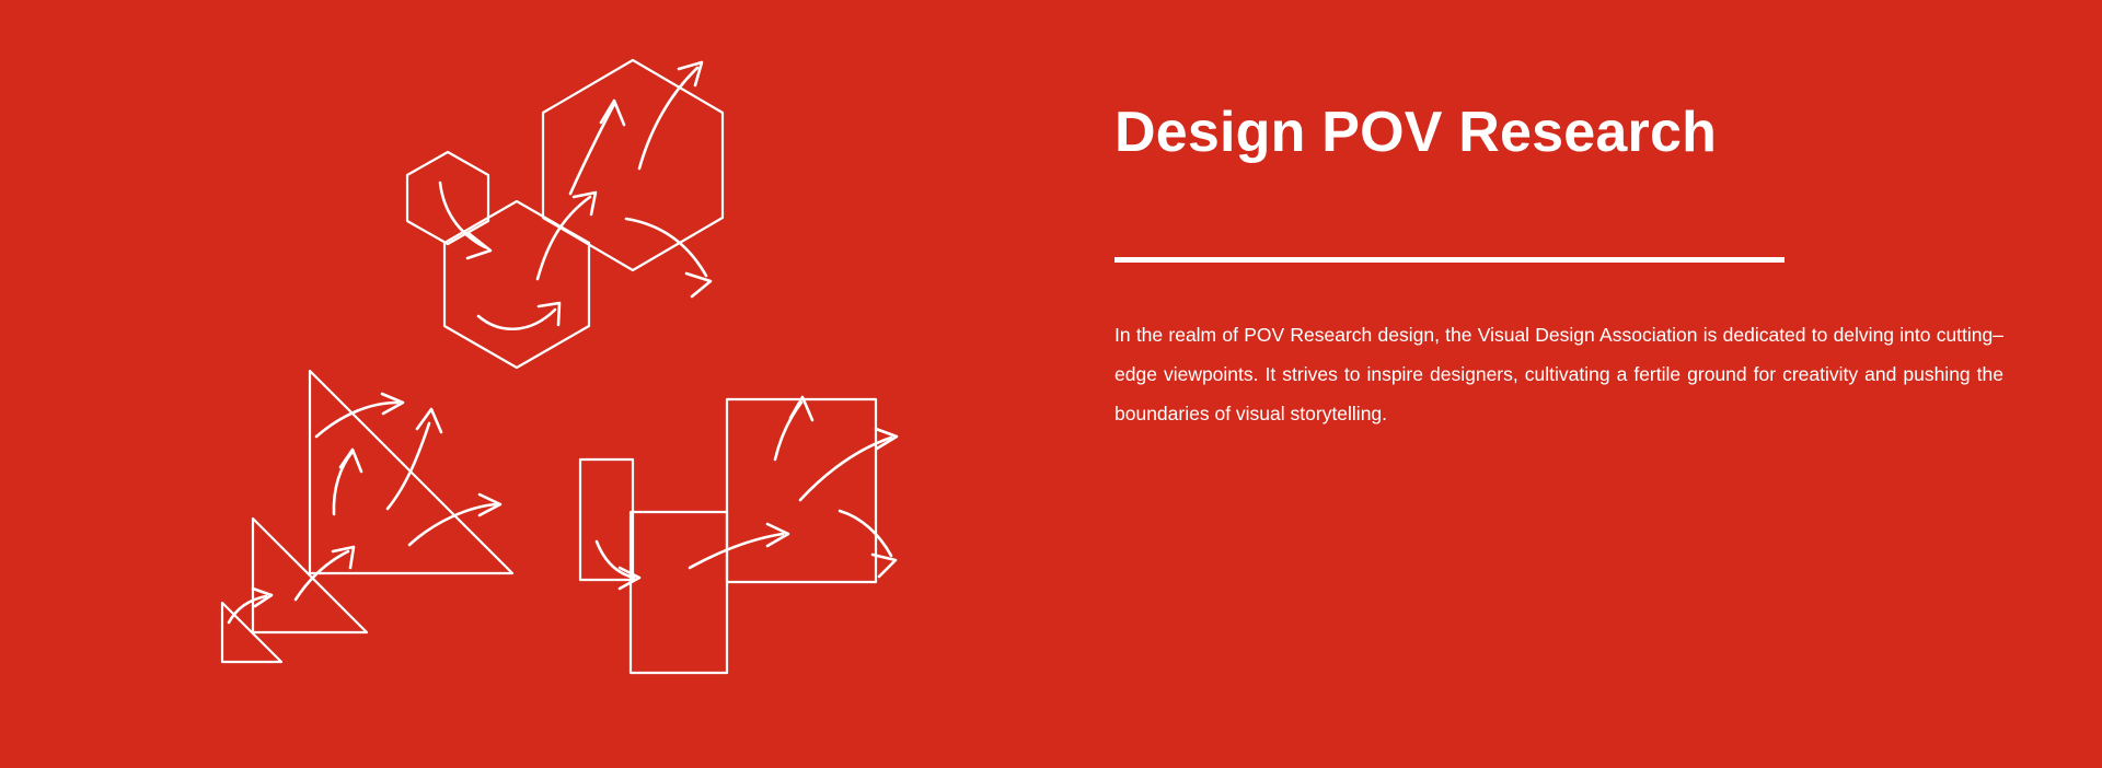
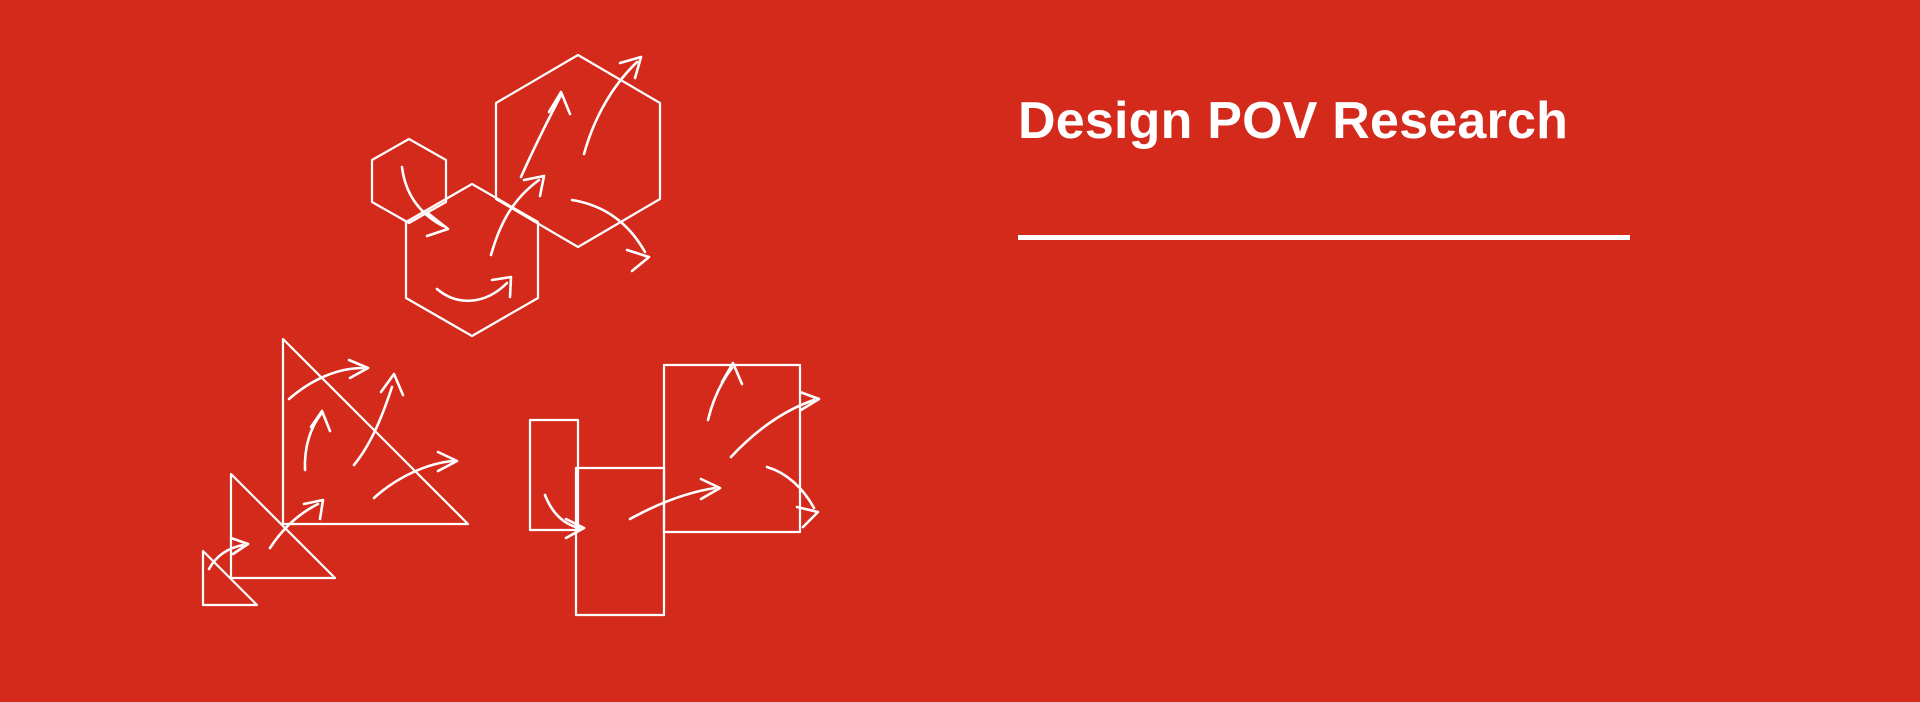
  Design POV Research
- In the realm of POV Research design, the Visual Design Association is dedicated to delving into cutting–edge viewpoints. It strives to inspire designers, cultivating a fertile ground for creativity and pushing the boundaries of visual storytelling.
